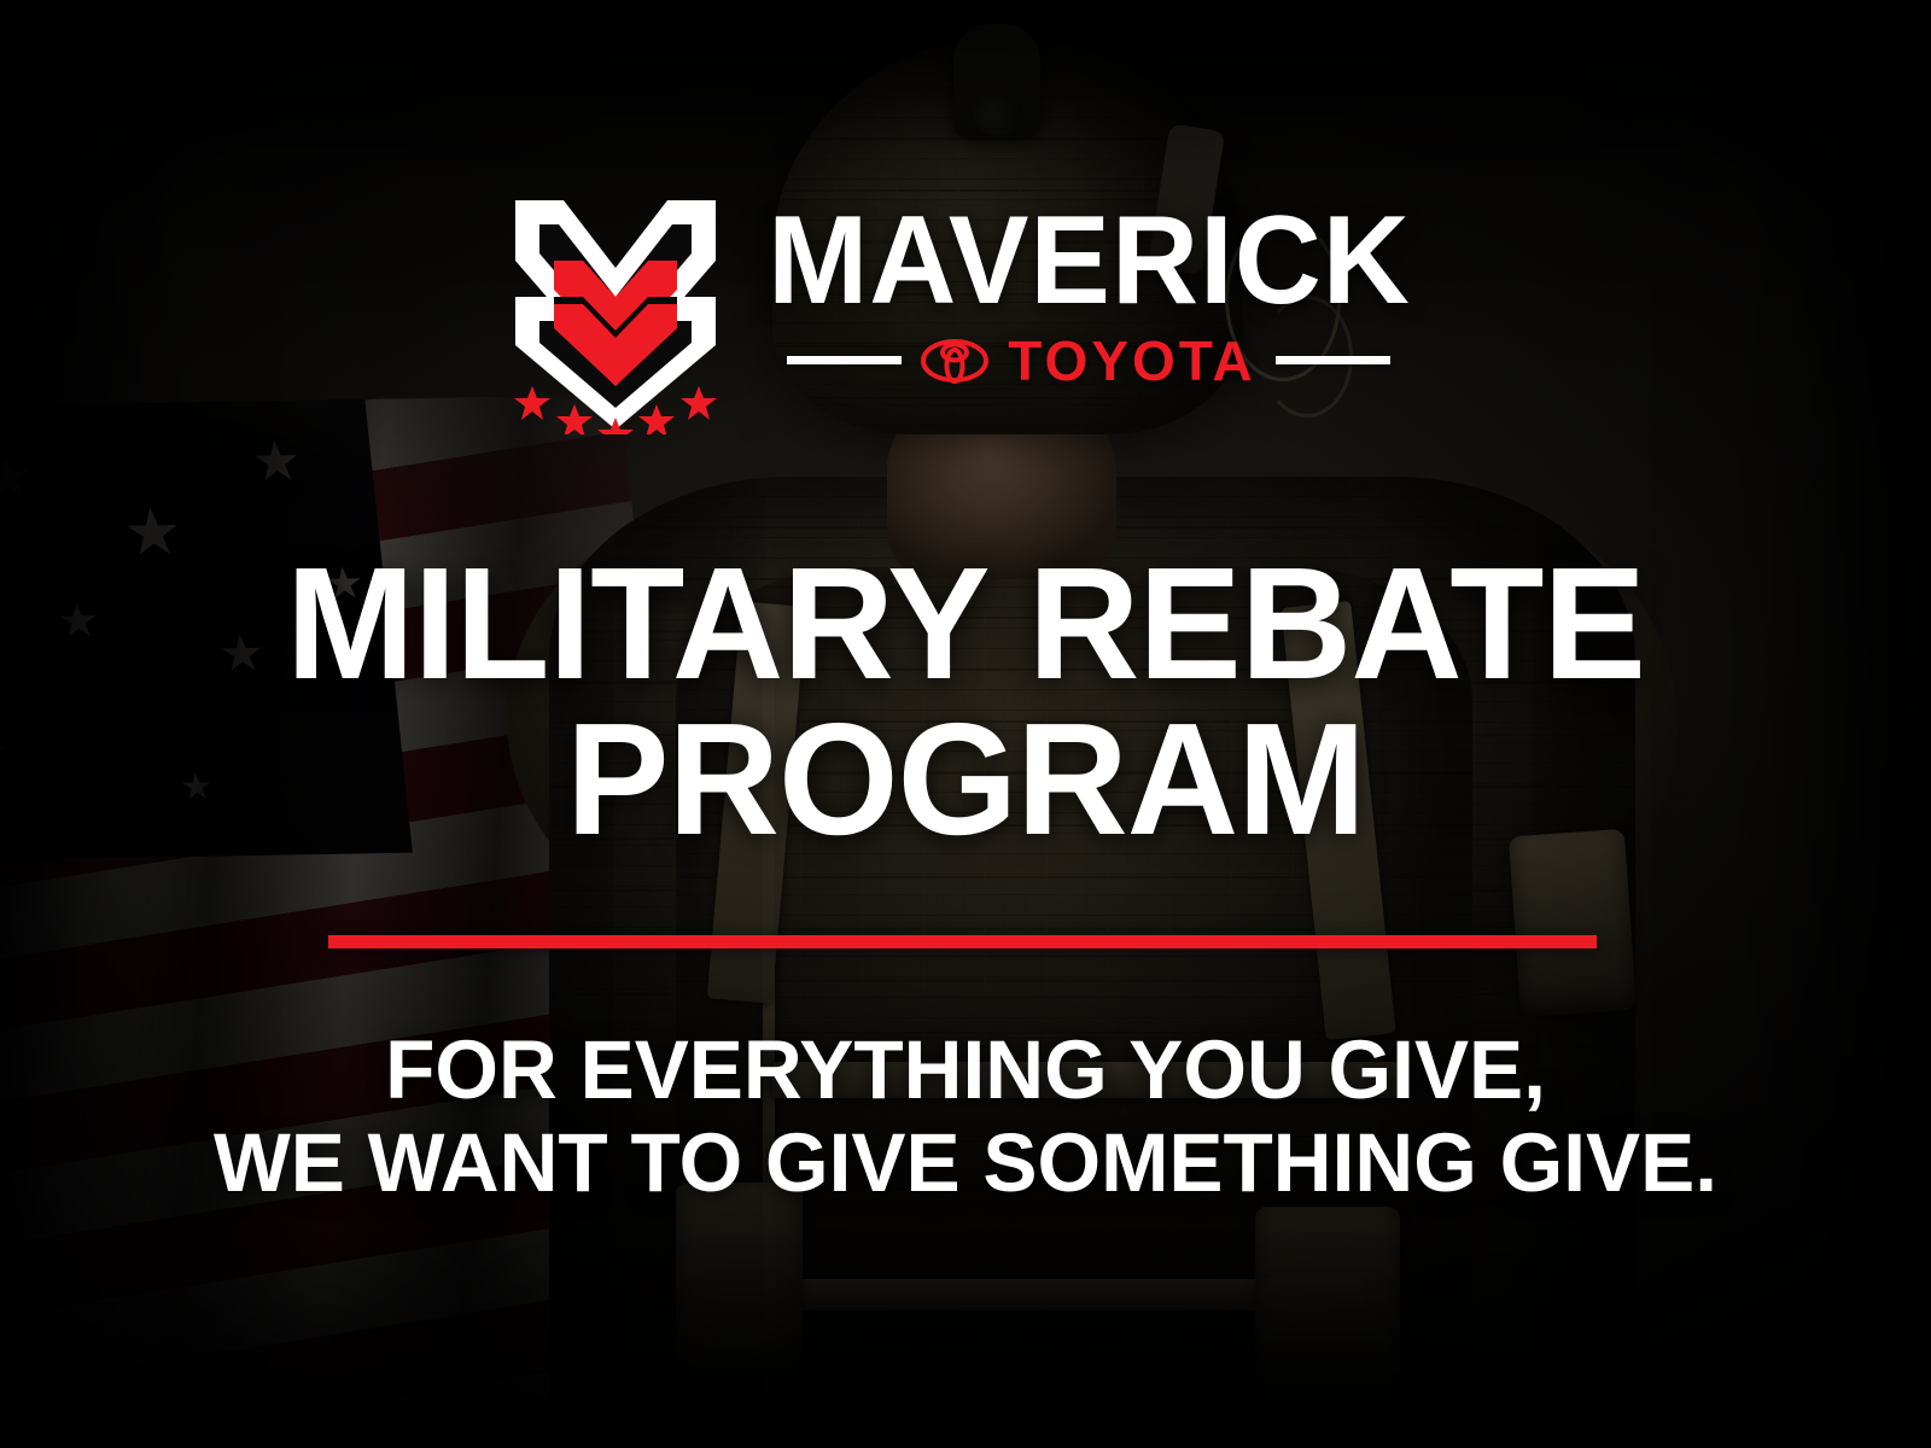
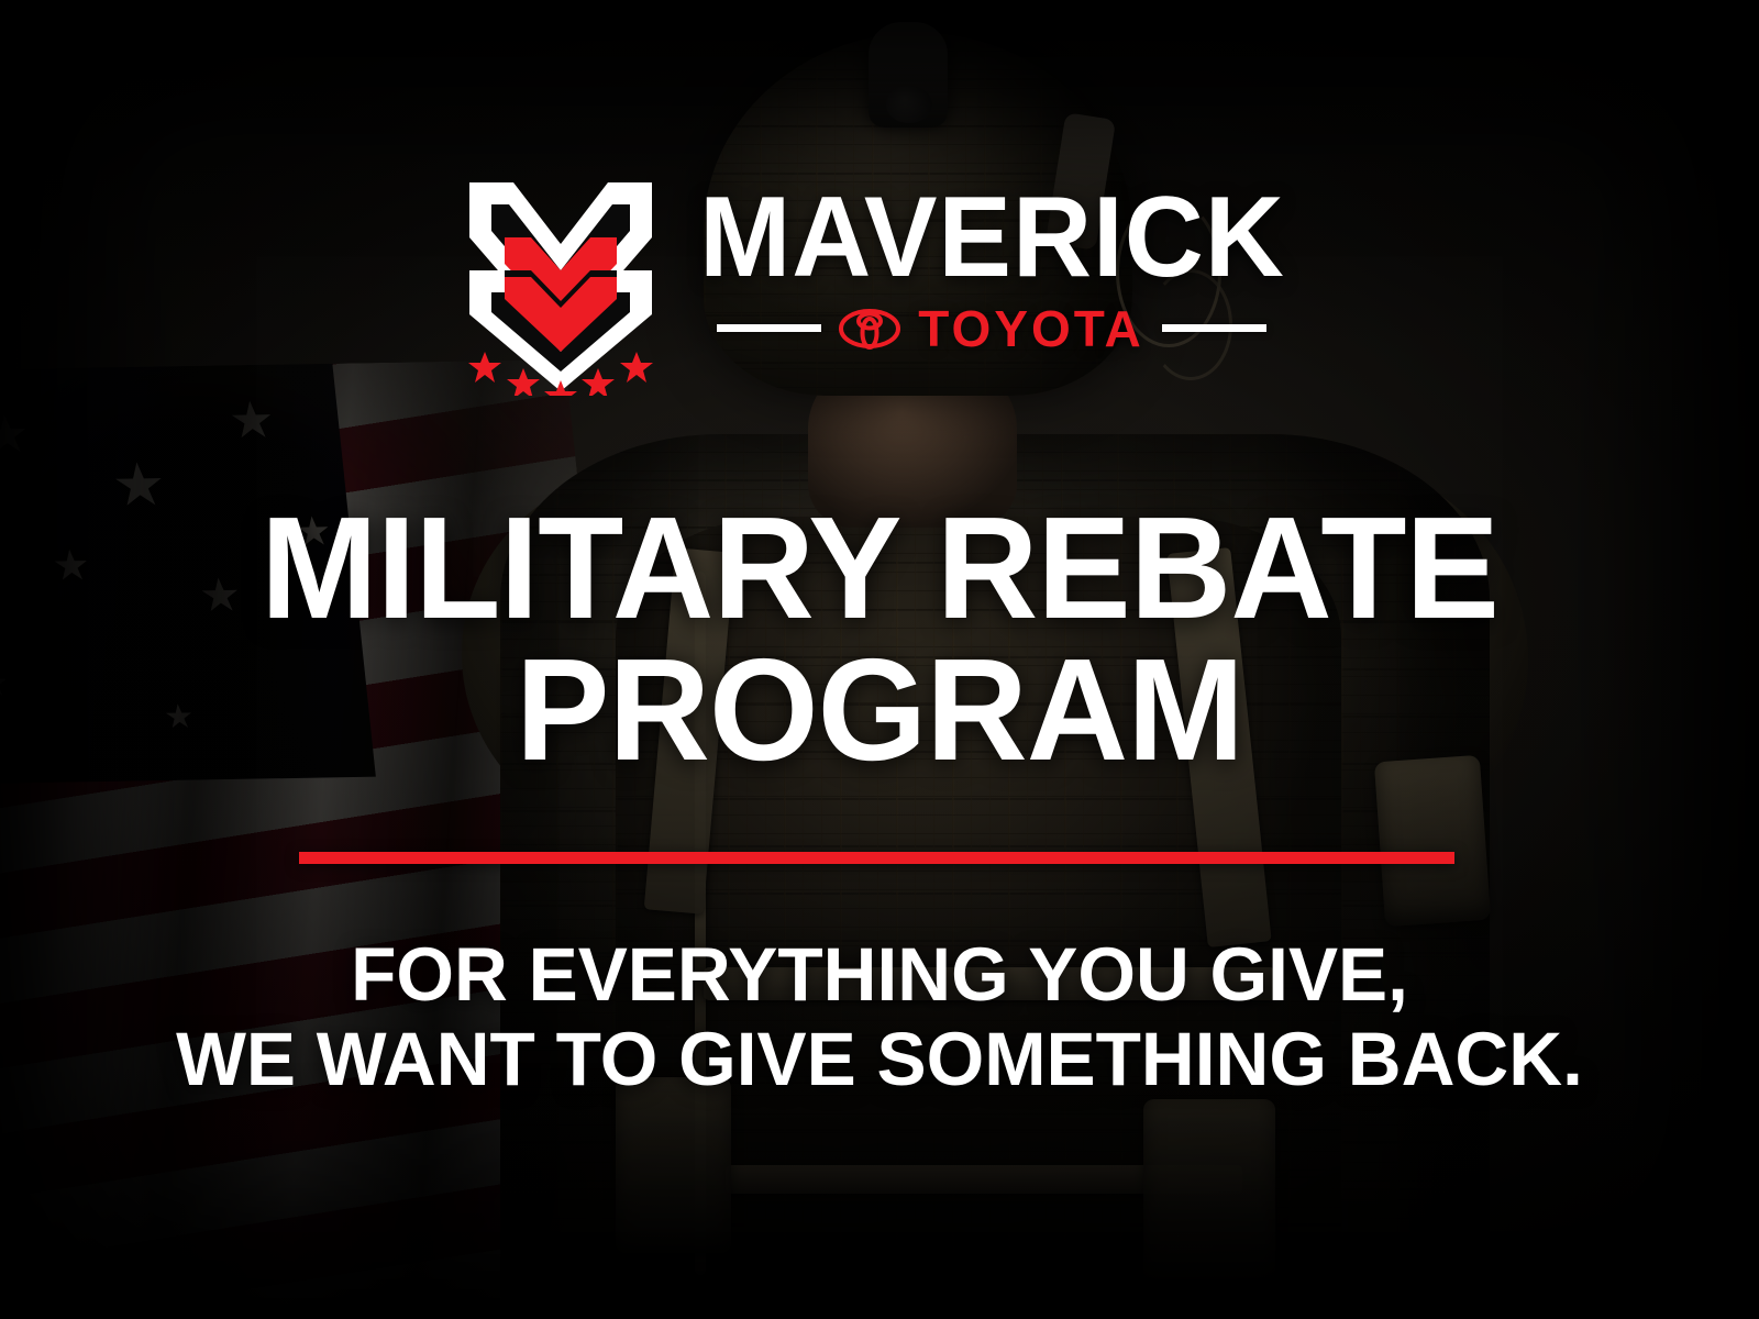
  MAVERICK
  TOYOTA
  MILITARY REBATE
  PROGRAM
  FOR EVERYTHING YOU GIVE,
- WE WANT TO GIVE SOMETHING GIVE.
+ WE WANT TO GIVE SOMETHING BACK.
